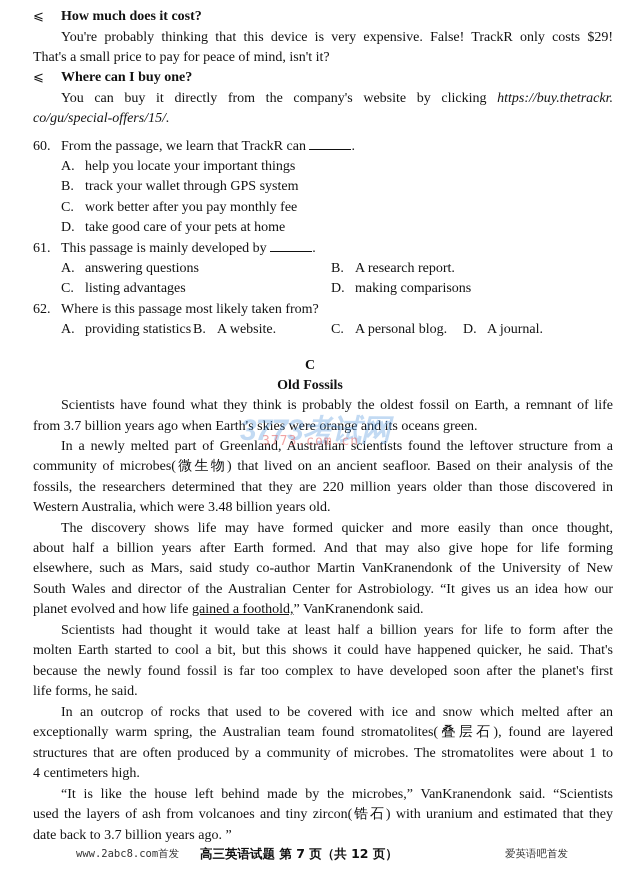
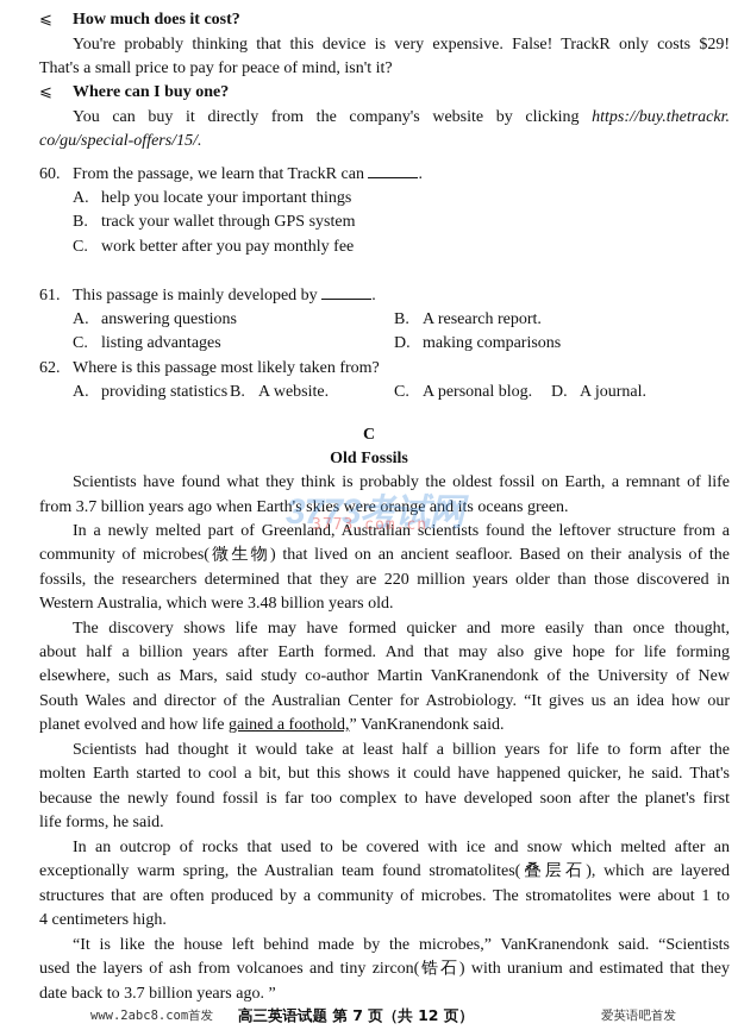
  ⩽
  How much does it cost?
  You're probably thinking that this device is very expensive. False! TrackR only costs $29!
  That's a small price to pay for peace of mind, isn't it?
  ⩽
  Where can I buy one?
  You can buy it directly from the company's website by clicking https://buy.thetrackr.
  co/gu/special-offers/15/.
  60. From the passage, we learn that TrackR can .
  A. help you locate your important things
  B. track your wallet through GPS system
  C. work better after you pay monthly fee
- D. take good care of your pets at home
  61. This passage is mainly developed by .
  A. answering questions
  B. A research report.
  C. listing advantages
  D. making comparisons
  62. Where is this passage most likely taken from?
  A. providing statistics
  B. A website.
  C. A personal blog.
  D. A journal.
  C
  Old Fossils
  Scientists have found what they think is probably the oldest fossil on Earth, a remnant of life
  from 3.7 billion years ago when Earth's skies were orange and its oceans green.
  In a newly melted part of Greenland, Australian scientists found the leftover structure from a
  community of microbes(微生物) that lived on an ancient seafloor. Based on their analysis of the
  fossils, the researchers determined that they are 220 million years older than those discovered in
  Western Australia, which were 3.48 billion years old.
  The discovery shows life may have formed quicker and more easily than once thought,
  about half a billion years after Earth formed. And that may also give hope for life forming
  elsewhere, such as Mars, said study co-author Martin VanKranendonk of the University of New
  South Wales and director of the Australian Center for Astrobiology. “It gives us an idea how our
  planet evolved and how life gained a foothold,” VanKranendonk said.
  Scientists had thought it would take at least half a billion years for life to form after the
  molten Earth started to cool a bit, but this shows it could have happened quicker, he said. That's
  because the newly found fossil is far too complex to have developed soon after the planet's first
  life forms, he said.
  In an outcrop of rocks that used to be covered with ice and snow which melted after an
- exceptionally warm spring, the Australian team found stromatolites(叠层石), found are layered
+ exceptionally warm spring, the Australian team found stromatolites(叠层石), which are layered
  structures that are often produced by a community of microbes. The stromatolites were about 1 to
  4 centimeters high.
  “It is like the house left behind made by the microbes,” VanKranendonk said. “Scientists
  used the layers of ash from volcanoes and tiny zircon(锆石) with uranium and estimated that they
  date back to 3.7 billion years ago. ”
  3773考试网
  3773.com.cn
  www.2abc8.com首发
  高三英语试题 第 7 页（共 12 页）
  爱英语吧首发
